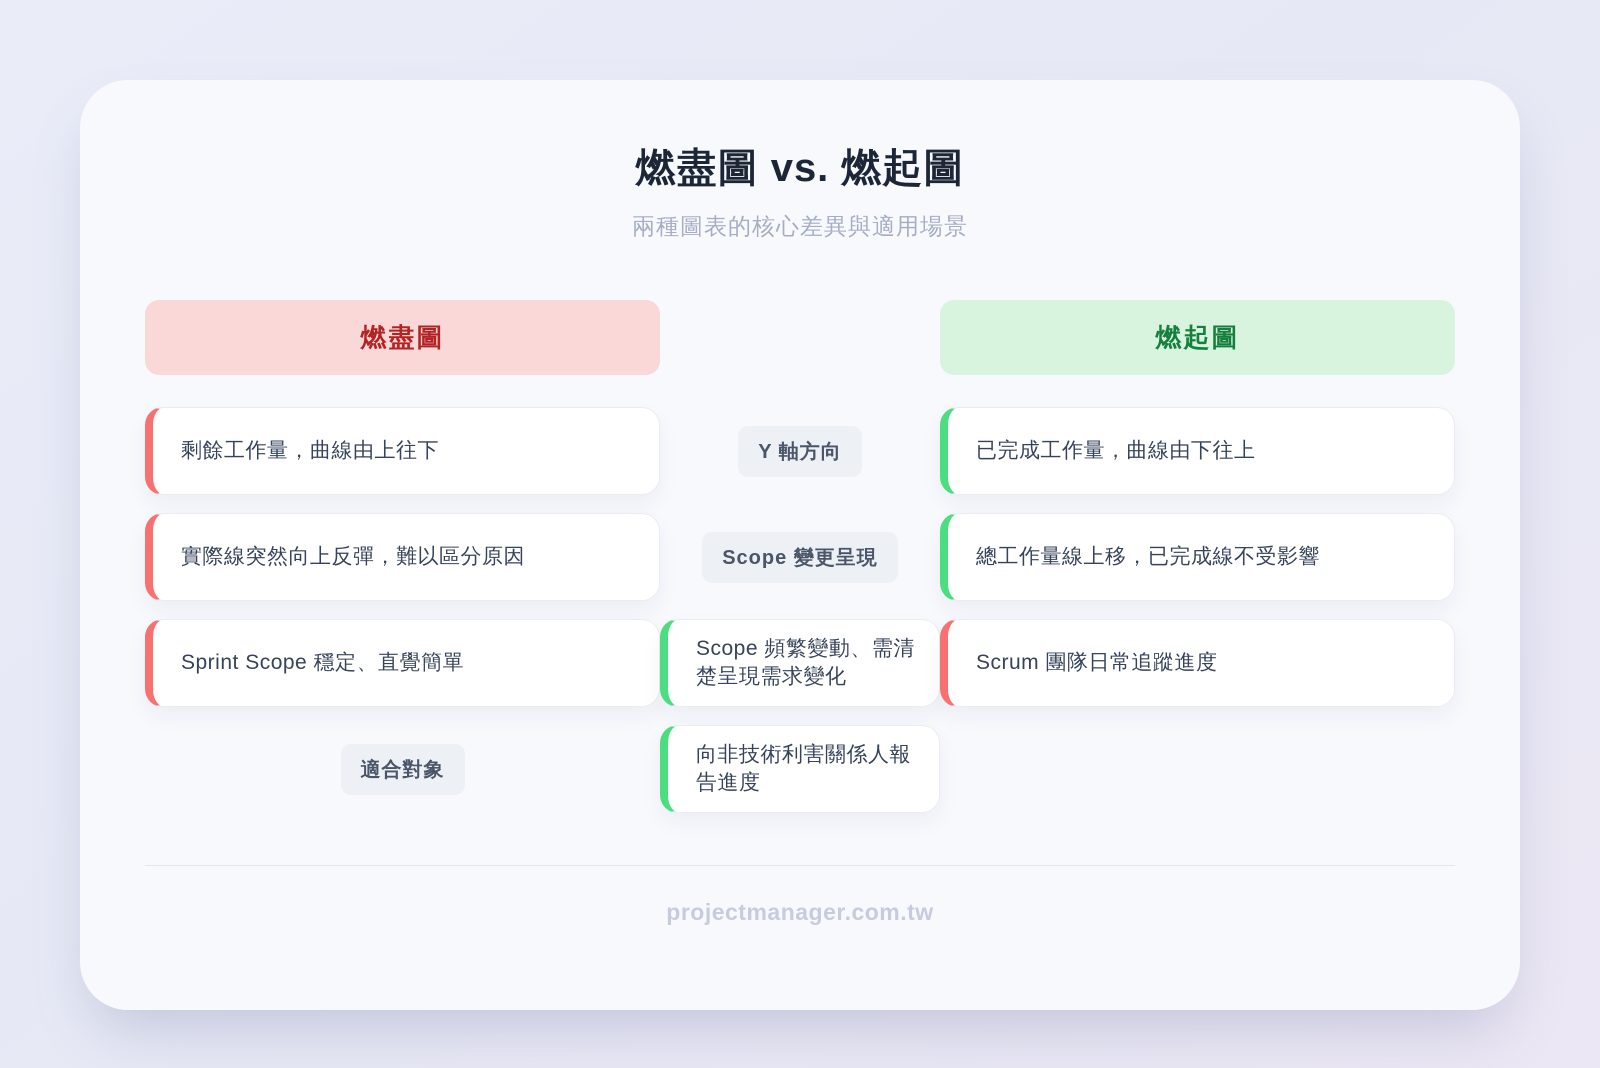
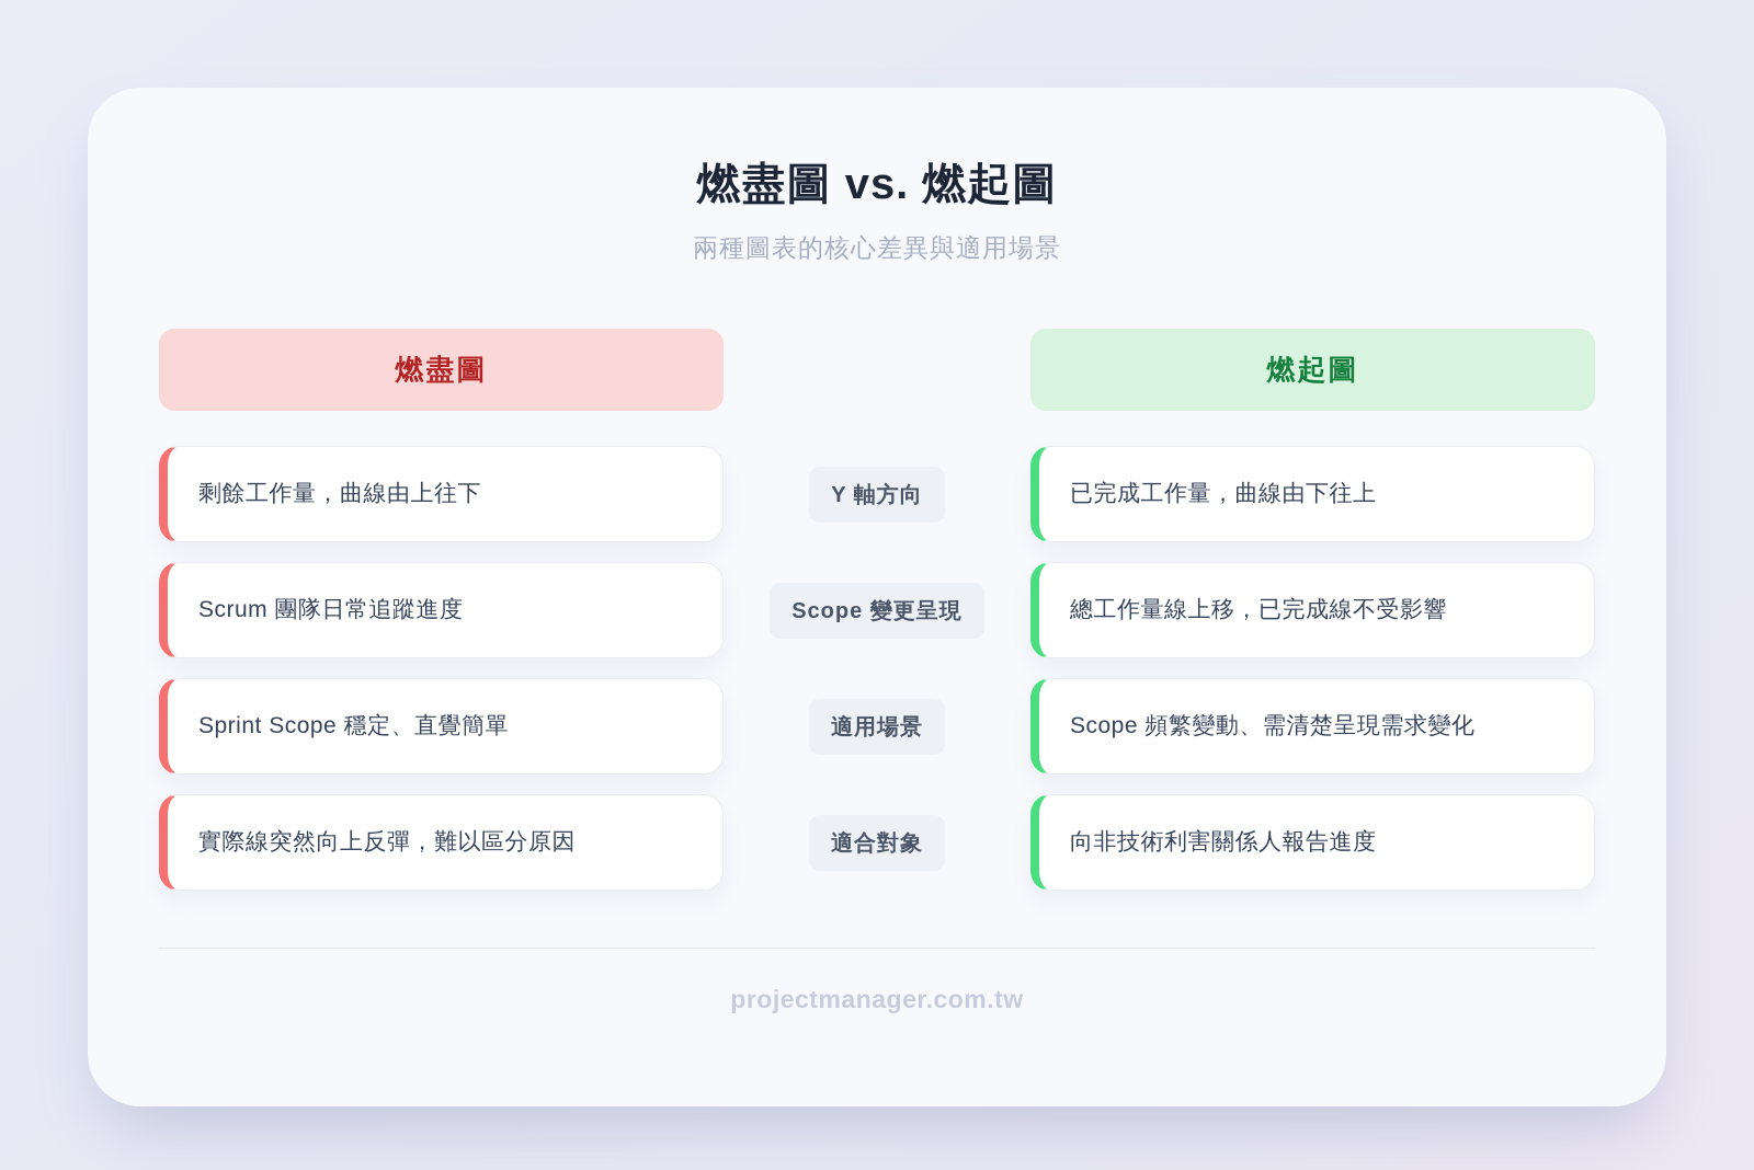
  燃盡圖 vs. 燃起圖
  兩種圖表的核心差異與適用場景
  燃盡圖
  燃起圖
  剩餘工作量，曲線由上往下
  Y 軸方向
  已完成工作量，曲線由下往上
- 實際線突然向上反彈，難以區分原因
+ Scrum 團隊日常追蹤進度
  Scope 變更呈現
  總工作量線上移，已完成線不受影響
  Sprint Scope 穩定、直覺簡單
+ 適用場景
  Scope 頻繁變動、需清楚呈現需求變化
- Scrum 團隊日常追蹤進度
+ 實際線突然向上反彈，難以區分原因
  適合對象
  向非技術利害關係人報告進度
  projectmanager.com.tw
